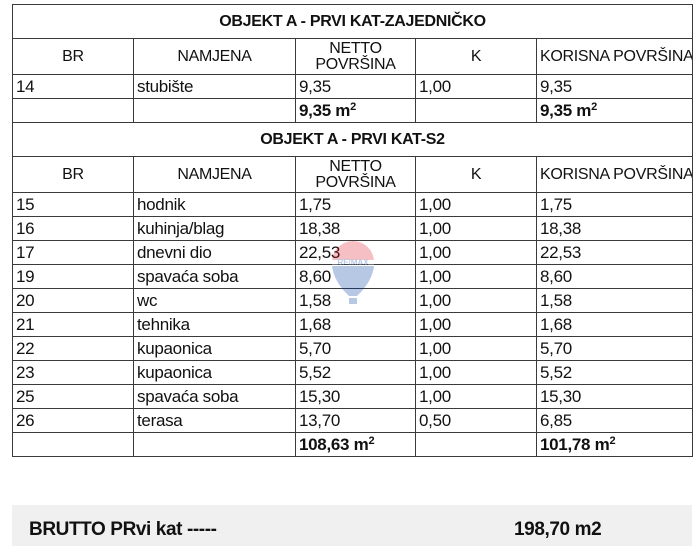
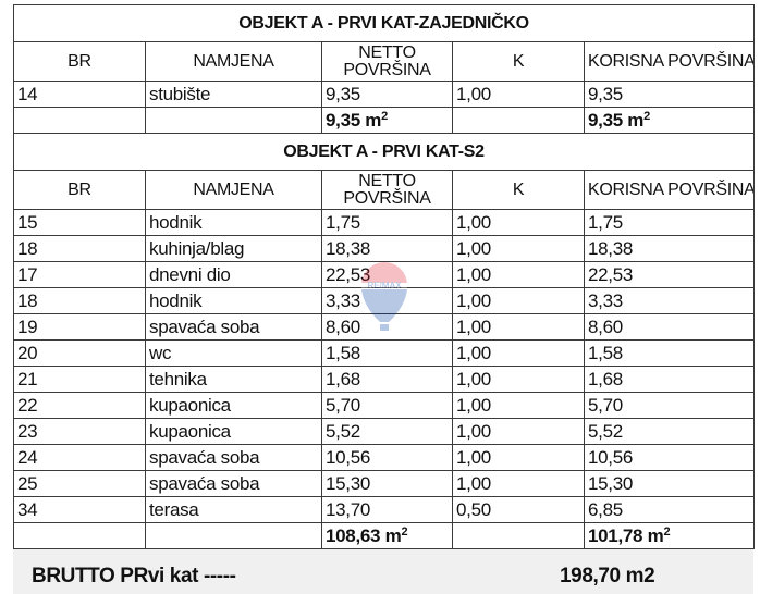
  OBJEKT A - PRVI KAT-ZAJEDNIČKO
  BR	NAMJENA	NETTOPOVRŠINA	K	KORISNA POVRŠINA
  14	stubište	9,35	1,00	9,35
  		9,35 m2		9,35 m2
  OBJEKT A - PRVI KAT-S2
  BR	NAMJENA	NETTOPOVRŠINA	K	KORISNA POVRŠINA
  15	hodnik	1,75	1,00	1,75
- 16	kuhinja/blag	18,38	1,00	18,38
+ 18	kuhinja/blag	18,38	1,00	18,38
  17	dnevni dio	22,53	1,00	22,53
+ 18	hodnik	3,33	1,00	3,33
  19	spavaća soba	8,60	1,00	8,60
  20	wc	1,58	1,00	1,58
  21	tehnika	1,68	1,00	1,68
  22	kupaonica	5,70	1,00	5,70
  23	kupaonica	5,52	1,00	5,52
+ 24	spavaća soba	10,56	1,00	10,56
  25	spavaća soba	15,30	1,00	15,30
- 26	terasa	13,70	0,50	6,85
+ 34	terasa	13,70	0,50	6,85
  		108,63 m2		101,78 m2
  RE/MAX
  BRUTTO PRvi kat -----
  198,70 m2
